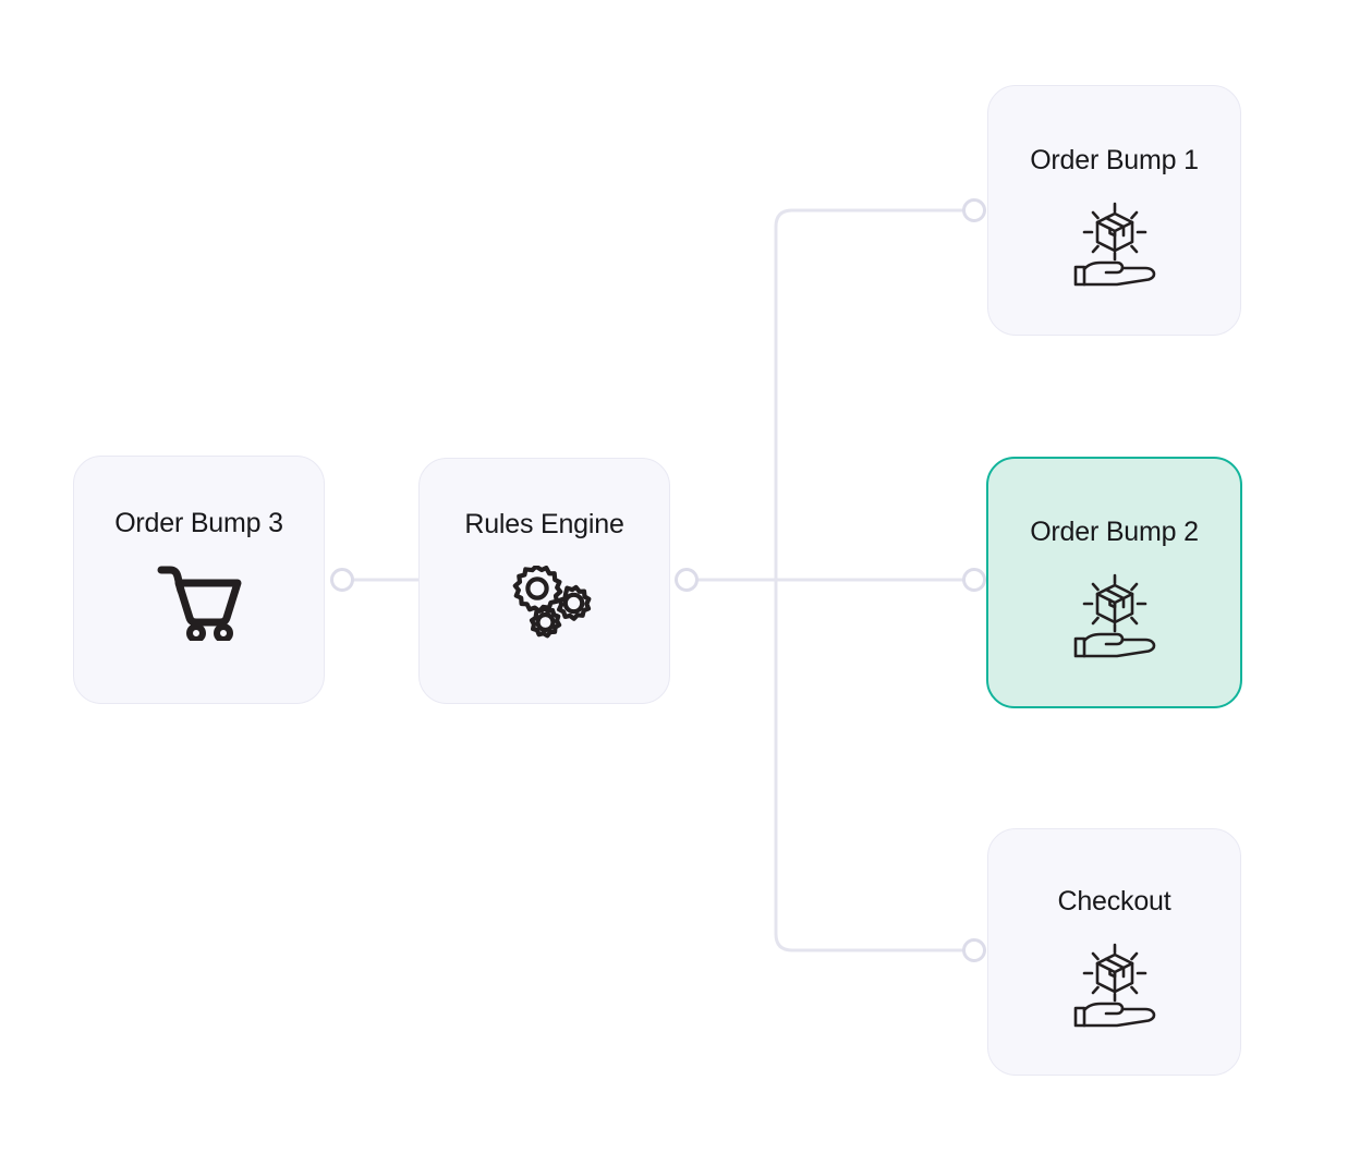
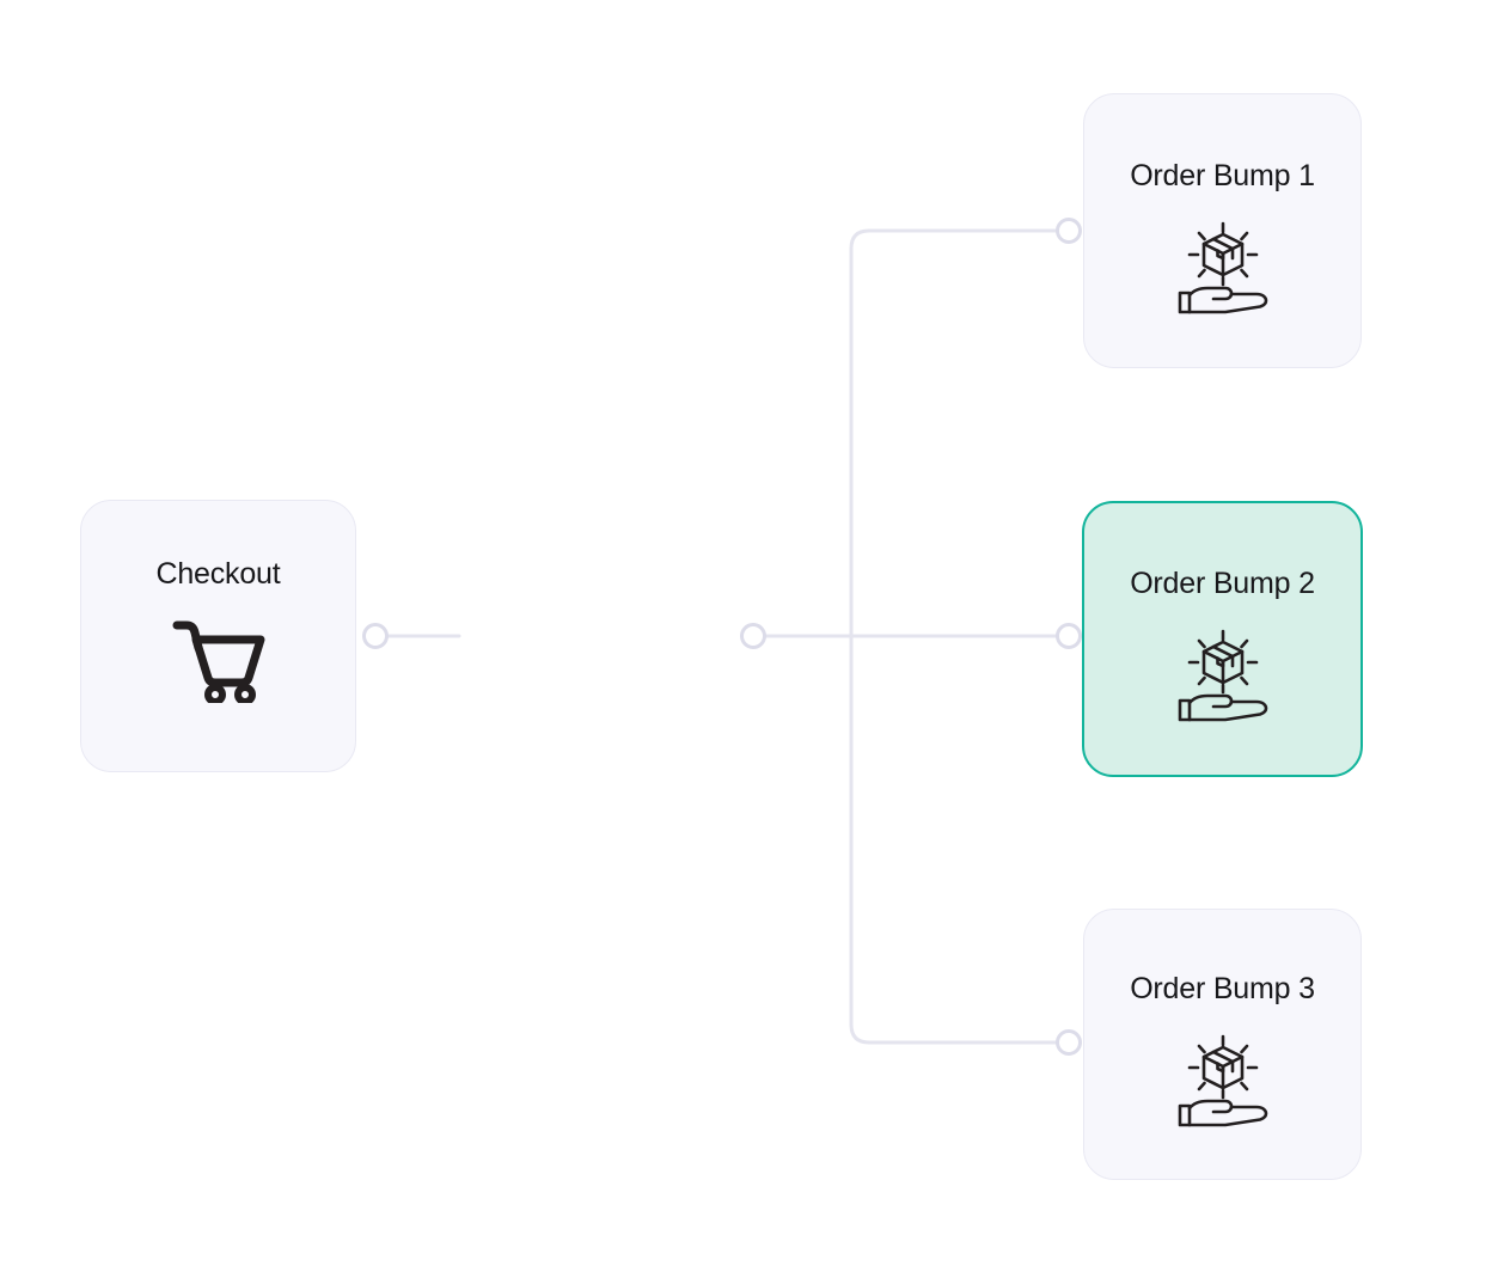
- Order Bump 3
+ Checkout
- Rules Engine
  Order Bump 1
  Order Bump 2
- Checkout
+ Order Bump 3
